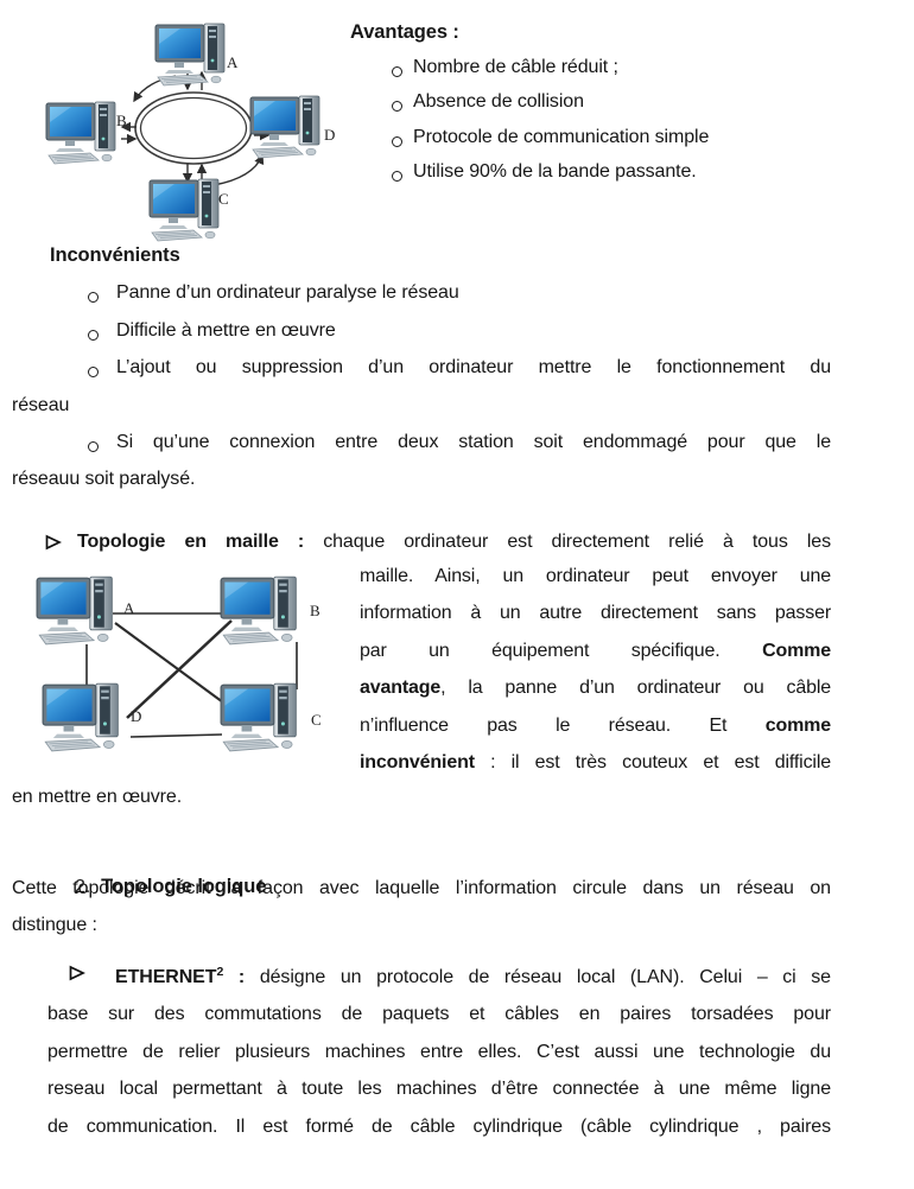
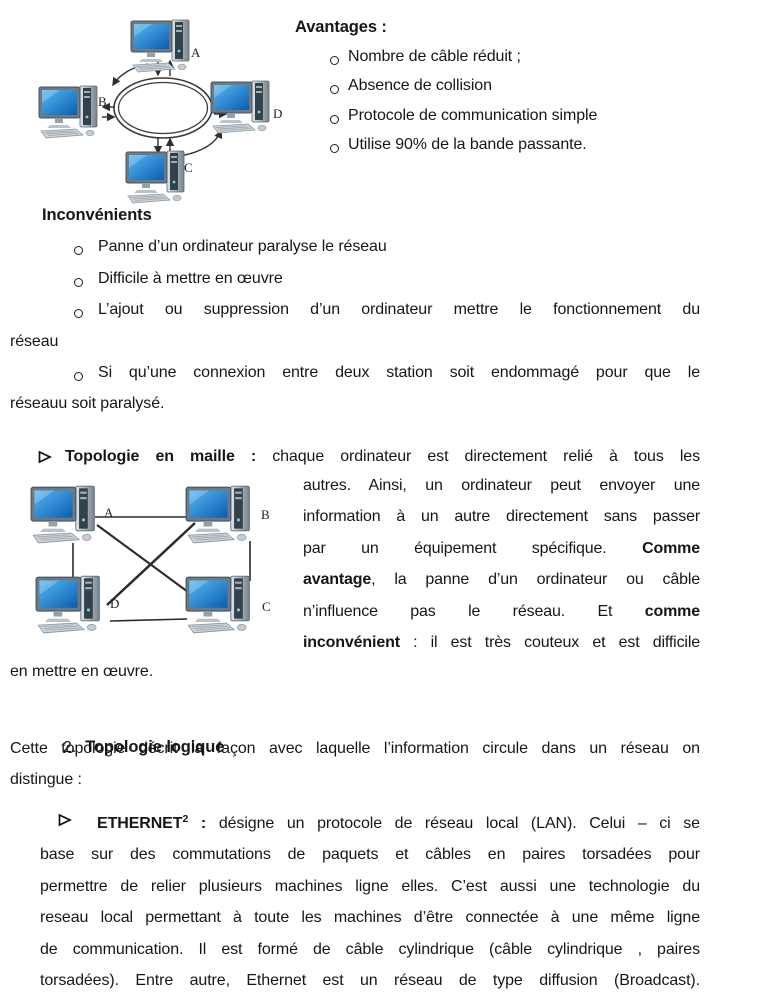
  A
  B
  C
  D
  Avantages :
  Nombre de câble réduit ;
  Absence de collision
  Protocole de communication simple
  Utilise 90% de la bande passante.
  Inconvénients
  Panne d’un ordinateur paralyse le réseau
  Difficile à mettre en œuvre
  L’ajout ou suppression d’un ordinateur mettre le fonctionnement du
  réseau
  Si qu’une connexion entre deux station soit endommagé pour que le
  réseauu soit paralysé.
  Topologie en maille : chaque ordinateur est directement relié à tous les
  A
  B
  D
  C
- maille. Ainsi, un ordinateur peut envoyer une
+ autres. Ainsi, un ordinateur peut envoyer une
  information à un autre directement sans passer
  par un équipement spécifique. Comme
  avantage, la panne d’un ordinateur ou câble
  n’influence pas le réseau. Et comme
  inconvénient : il est très couteux et est difficile
  en mettre en œuvre.
  2. Topologie logique
  Cette topologie décrit la façon avec laquelle l’information circule dans un réseau on
  distingue :
  ETHERNET2 : désigne un protocole de réseau local (LAN). Celui – ci se
  base sur des commutations de paquets et câbles en paires torsadées pour
- permettre de relier plusieurs machines entre elles. C’est aussi une technologie du
+ permettre de relier plusieurs machines ligne elles. C’est aussi une technologie du
  reseau local permettant à toute les machines d’être connectée à une même ligne
  de communication. Il est formé de câble cylindrique (câble cylindrique , paires
+ torsadées). Entre autre, Ethernet est un réseau de type diffusion (Broadcast).
